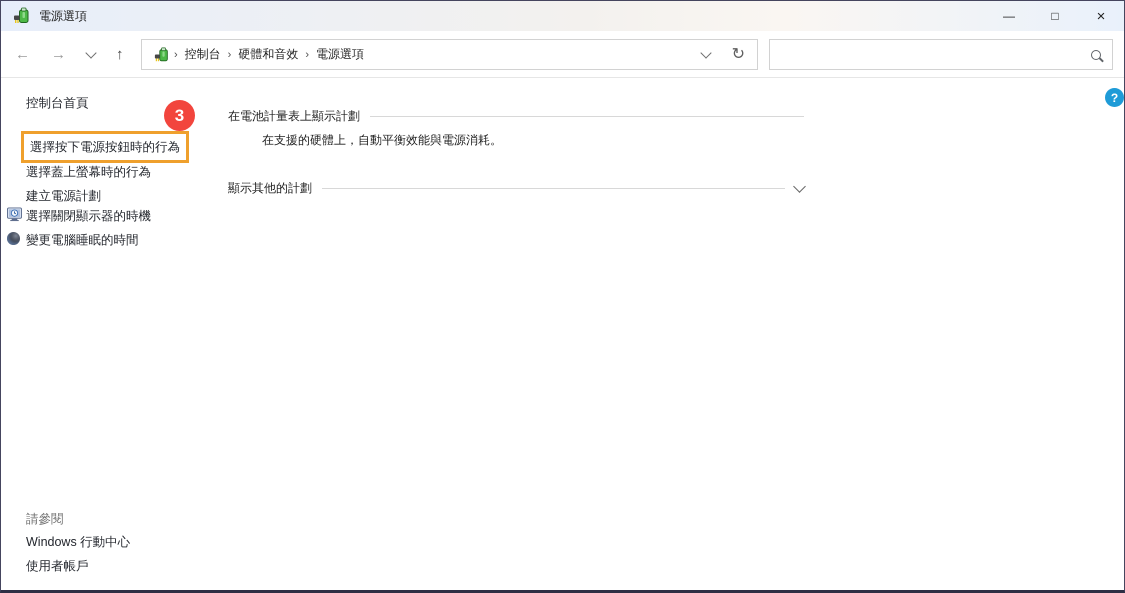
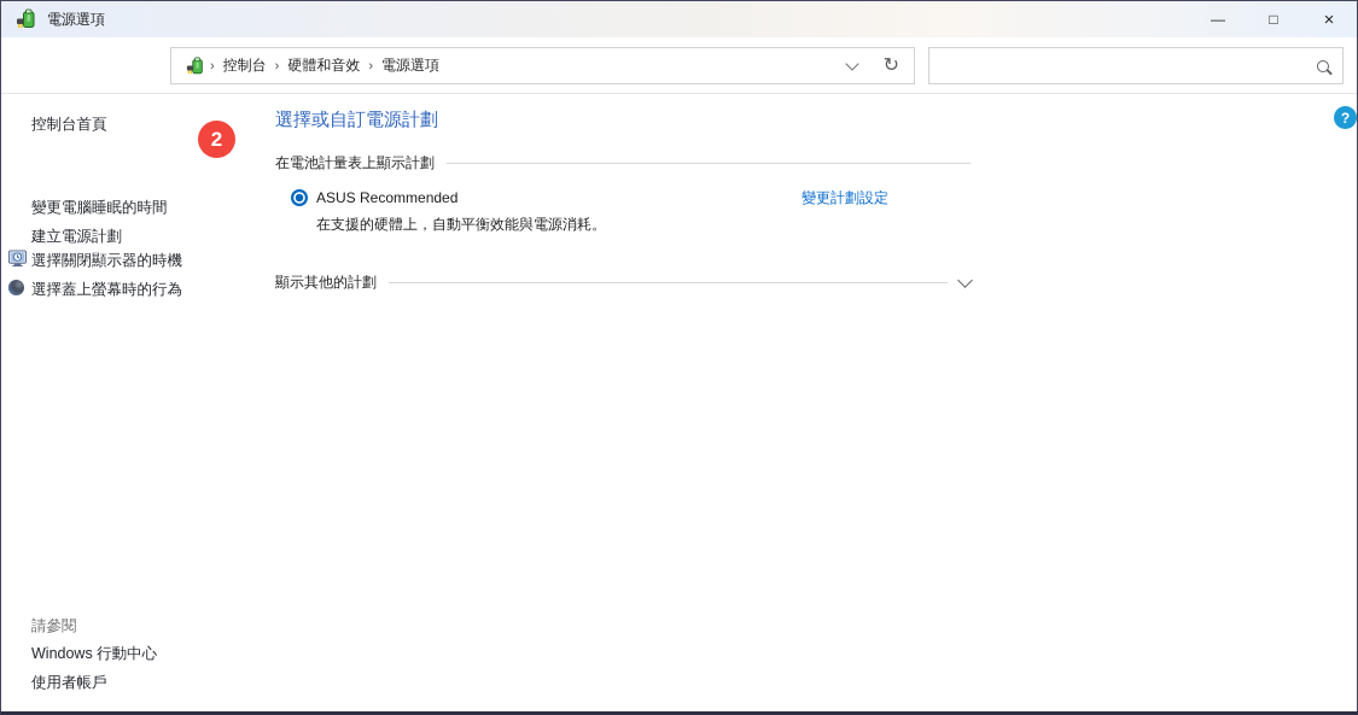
  電源選項
  —
  □
  ×
- ←
- →
- ↑
  ›
  控制台
  ›
  硬體和音效
  ›
  電源選項
  ↻
  控制台首頁
- 3
+ 2
- 選擇按下電源按鈕時的行為
- 選擇蓋上螢幕時的行為
+ 變更電腦睡眠的時間
  建立電源計劃
  選擇關閉顯示器的時機
- 變更電腦睡眠的時間
+ 選擇蓋上螢幕時的行為
  請參閱
  Windows 行動中心
  使用者帳戶
+ 選擇或自訂電源計劃
  在電池計量表上顯示計劃
+ ASUS Recommended
+ 變更計劃設定
  在支援的硬體上，自動平衡效能與電源消耗。
  顯示其他的計劃
  ?
